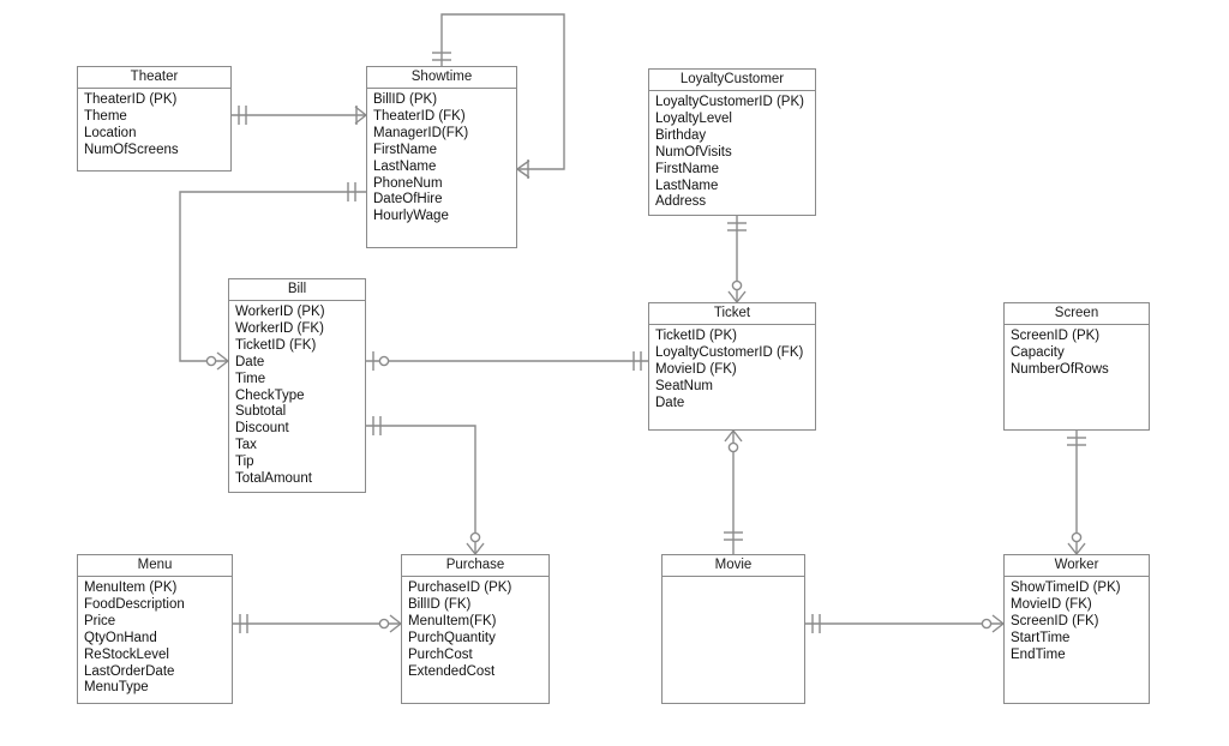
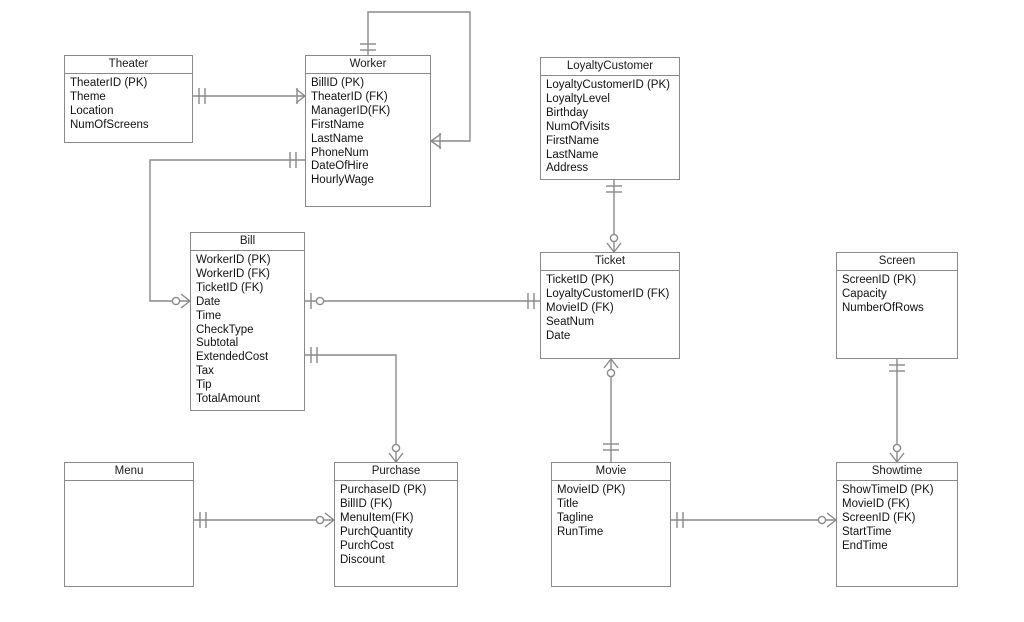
  Theater
  TheaterID (PK)
  Theme
  Location
  NumOfScreens
- Showtime
+ Worker
  BillID (PK)
  TheaterID (FK)
  ManagerID(FK)
  FirstName
  LastName
  PhoneNum
  DateOfHire
  HourlyWage
  LoyaltyCustomer
  LoyaltyCustomerID (PK)
  LoyaltyLevel
  Birthday
  NumOfVisits
  FirstName
  LastName
  Address
  Bill
  WorkerID (PK)
  WorkerID (FK)
  TicketID (FK)
  Date
  Time
  CheckType
  Subtotal
- Discount
+ ExtendedCost
  Tax
  Tip
  TotalAmount
  Ticket
  TicketID (PK)
  LoyaltyCustomerID (FK)
  MovieID (FK)
  SeatNum
  Date
  Screen
  ScreenID (PK)
  Capacity
  NumberOfRows
  Menu
- MenuItem (PK)
- FoodDescription
- Price
- QtyOnHand
- ReStockLevel
- LastOrderDate
- MenuType
  Purchase
  PurchaseID (PK)
  BillID (FK)
  MenuItem(FK)
  PurchQuantity
  PurchCost
- ExtendedCost
+ Discount
  Movie
+ MovieID (PK)
+ Title
+ Tagline
+ RunTime
- Worker
+ Showtime
  ShowTimeID (PK)
  MovieID (FK)
  ScreenID (FK)
  StartTime
  EndTime
